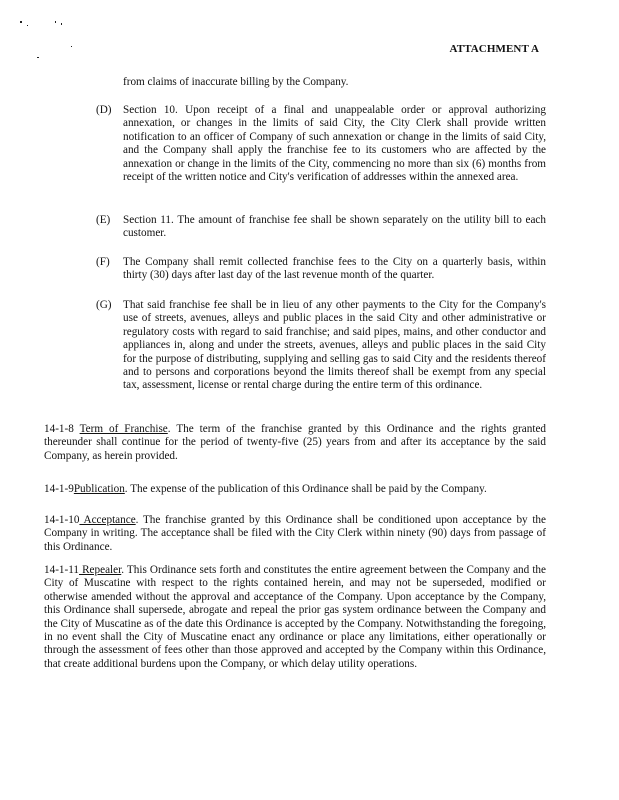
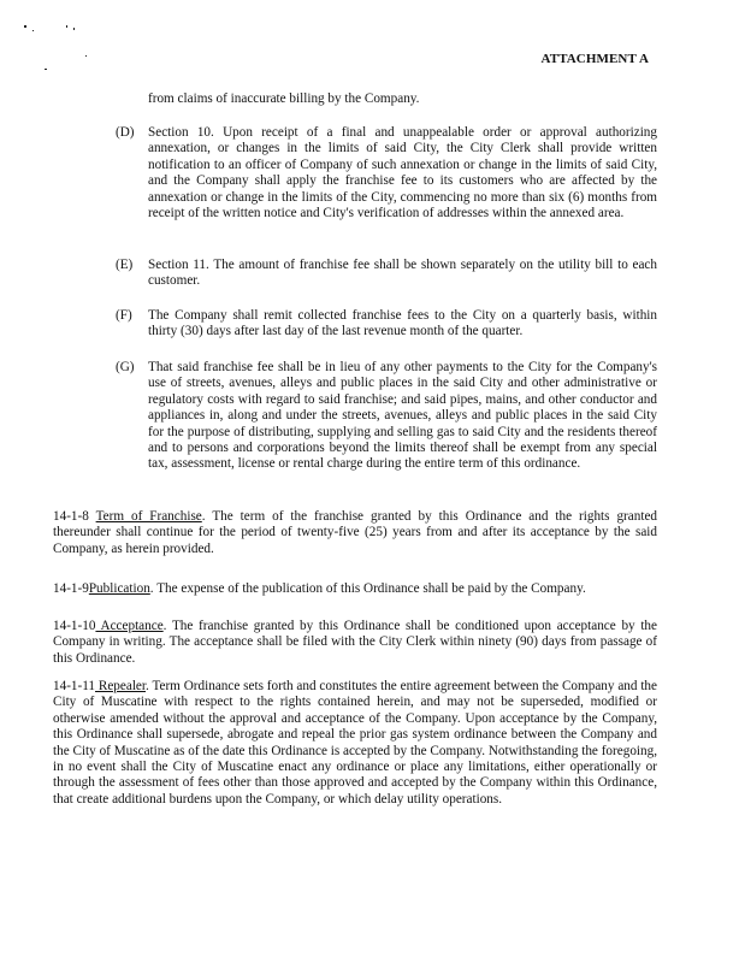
  ATTACHMENT A
  from claims of inaccurate billing by the Company.
  (D)
  Section 10. Upon receipt of a final and unappealable order or approval authorizing annexation, or changes in the limits of said City, the City Clerk shall provide written notification to an officer of Company of such annexation or change in the limits of said City, and the Company shall apply the franchise fee to its customers who are affected by the annexation or change in the limits of the City, commencing no more than six (6) months from receipt of the written notice and City's verification of addresses within the annexed area.
  (E)
  Section 11. The amount of franchise fee shall be shown separately on the utility bill to each customer.
  (F)
  The Company shall remit collected franchise fees to the City on a quarterly basis, within thirty (30) days after last day of the last revenue month of the quarter.
  (G)
  That said franchise fee shall be in lieu of any other payments to the City for the Company's use of streets, avenues, alleys and public places in the said City and other administrative or regulatory costs with regard to said franchise; and said pipes, mains, and other conductor and appliances in, along and under the streets, avenues, alleys and public places in the said City for the purpose of distributing, supplying and selling gas to said City and the residents thereof and to persons and corporations beyond the limits thereof shall be exempt from any special tax, assessment, license or rental charge during the entire term of this ordinance.
  14-1-8 Term of Franchise. The term of the franchise granted by this Ordinance and the rights granted thereunder shall continue for the period of twenty-five (25) years from and after its acceptance by the said Company, as herein provided.
  14-1-9Publication. The expense of the publication of this Ordinance shall be paid by the Company.
  14-1-10 Acceptance. The franchise granted by this Ordinance shall be conditioned upon acceptance by the Company in writing. The acceptance shall be filed with the City Clerk within ninety (90) days from passage of this Ordinance.
- 14-1-11 Repealer. This Ordinance sets forth and constitutes the entire agreement between the Company and the City of Muscatine with respect to the rights contained herein, and may not be superseded, modified or otherwise amended without the approval and acceptance of the Company. Upon acceptance by the Company, this Ordinance shall supersede, abrogate and repeal the prior gas system ordinance between the Company and the City of Muscatine as of the date this Ordinance is accepted by the Company. Notwithstanding the foregoing, in no event shall the City of Muscatine enact any ordinance or place any limitations, either operationally or through the assessment of fees other than those approved and accepted by the Company within this Ordinance, that create additional burdens upon the Company, or which delay utility operations.
+ 14-1-11 Repealer. Term Ordinance sets forth and constitutes the entire agreement between the Company and the City of Muscatine with respect to the rights contained herein, and may not be superseded, modified or otherwise amended without the approval and acceptance of the Company. Upon acceptance by the Company, this Ordinance shall supersede, abrogate and repeal the prior gas system ordinance between the Company and the City of Muscatine as of the date this Ordinance is accepted by the Company. Notwithstanding the foregoing, in no event shall the City of Muscatine enact any ordinance or place any limitations, either operationally or through the assessment of fees other than those approved and accepted by the Company within this Ordinance, that create additional burdens upon the Company, or which delay utility operations.
